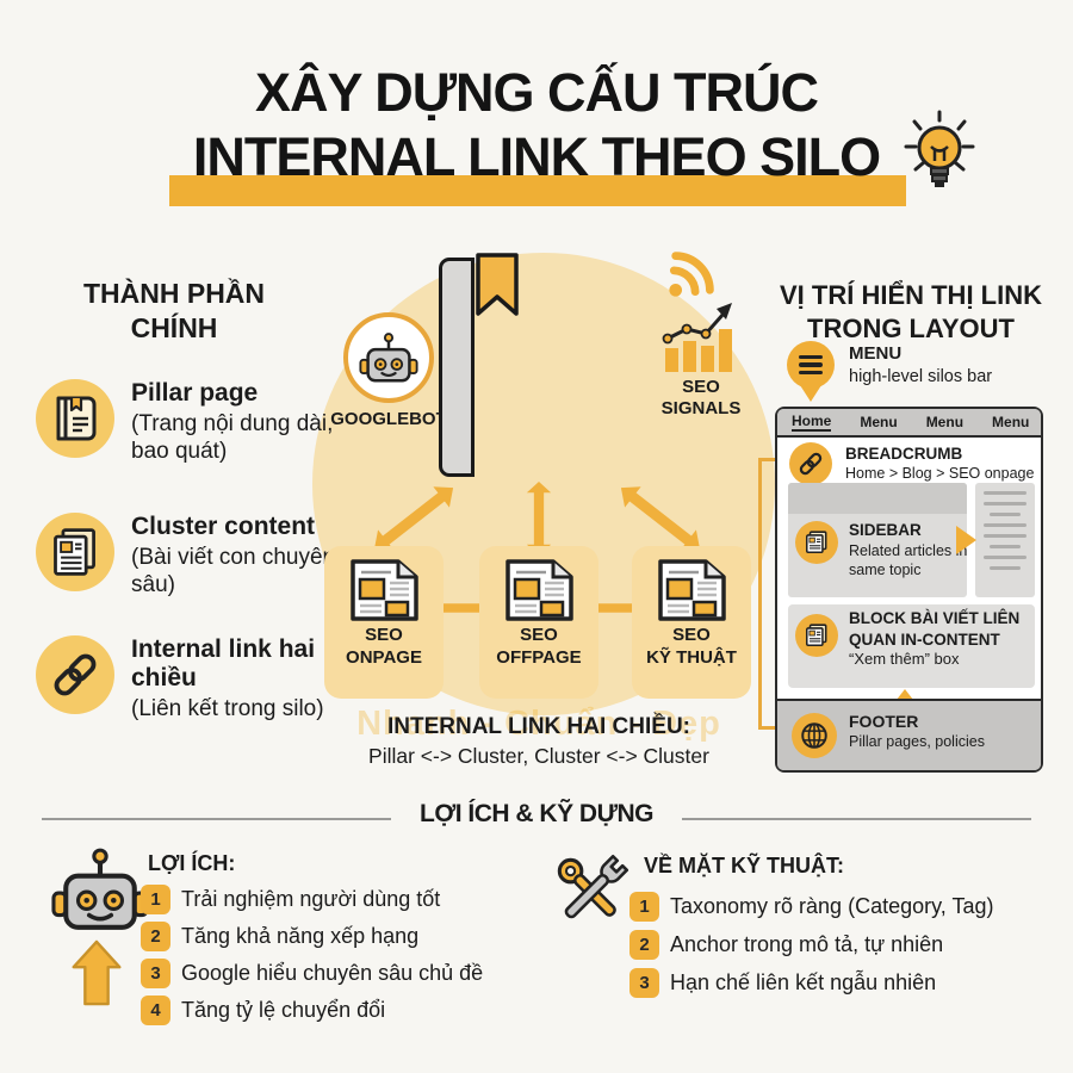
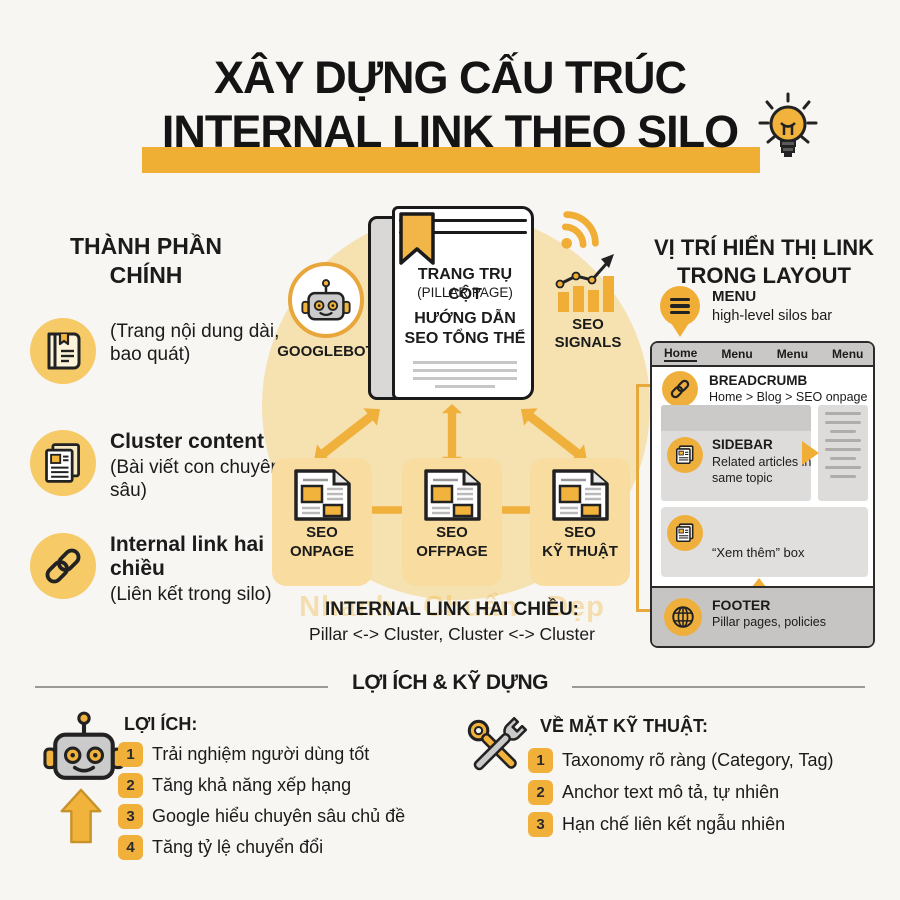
  XÂY DỰNG CẤU TRÚC
  INTERNAL LINK THEO SILO
  THÀNH PHẦN CHÍNH
- Pillar page
  (Trang nội dung dài, bao quát)
  Cluster content
  (Bài viết con chuyê sâu)
  Internal link hai chiều
  (Liên kết trong silo)
  GOOGLEBO
+ TRANG TRỤ CỘT
+ (PILLAR PAGE)
+ HƯỚNG DẪN
+ SEO TỔNG THỂ
  SEO
  SIGNALS
  SEO
  ONPAGE
  SEO
  OFFPAGE
  SEO
  KỸ THUẬT
  Nhanh - Chuẩn - Đẹp
  INTERNAL LINK HAI CHIỀU:
  Pillar <-> Cluster, Cluster <-> Cluster
  VỊ TRÍ HIỂN THỊ LINK
  TRONG LAYOUT
  MENU
  high-level silos bar
  Home
  Menu
  Menu
  Menu
  BREADCRUMB
  Home > Blog > SEO onpage
  SIDEBAR
  Related articles in same topic
- BLOCK BÀI VIẾT LIÊN QUAN IN-CONTENT
  “Xem thêm” box
  FOOTER
  Pillar pages, policies
  LỢI ÍCH & KỸ DỰNG
  LỢI ÍCH:
  1
  Trải nghiệm người dùng tốt
  2
  Tăng khả năng xếp hạng
  3
  Google hiểu chuyên sâu chủ đề
  4
  Tăng tỷ lệ chuyển đổi
  VỀ MẶT KỸ THUẬT:
  1
  Taxonomy rõ ràng (Category, Tag)
  2
- Anchor trong mô tả, tự nhiên
+ Anchor text mô tả, tự nhiên
  3
  Hạn chế liên kết ngẫu nhiên
